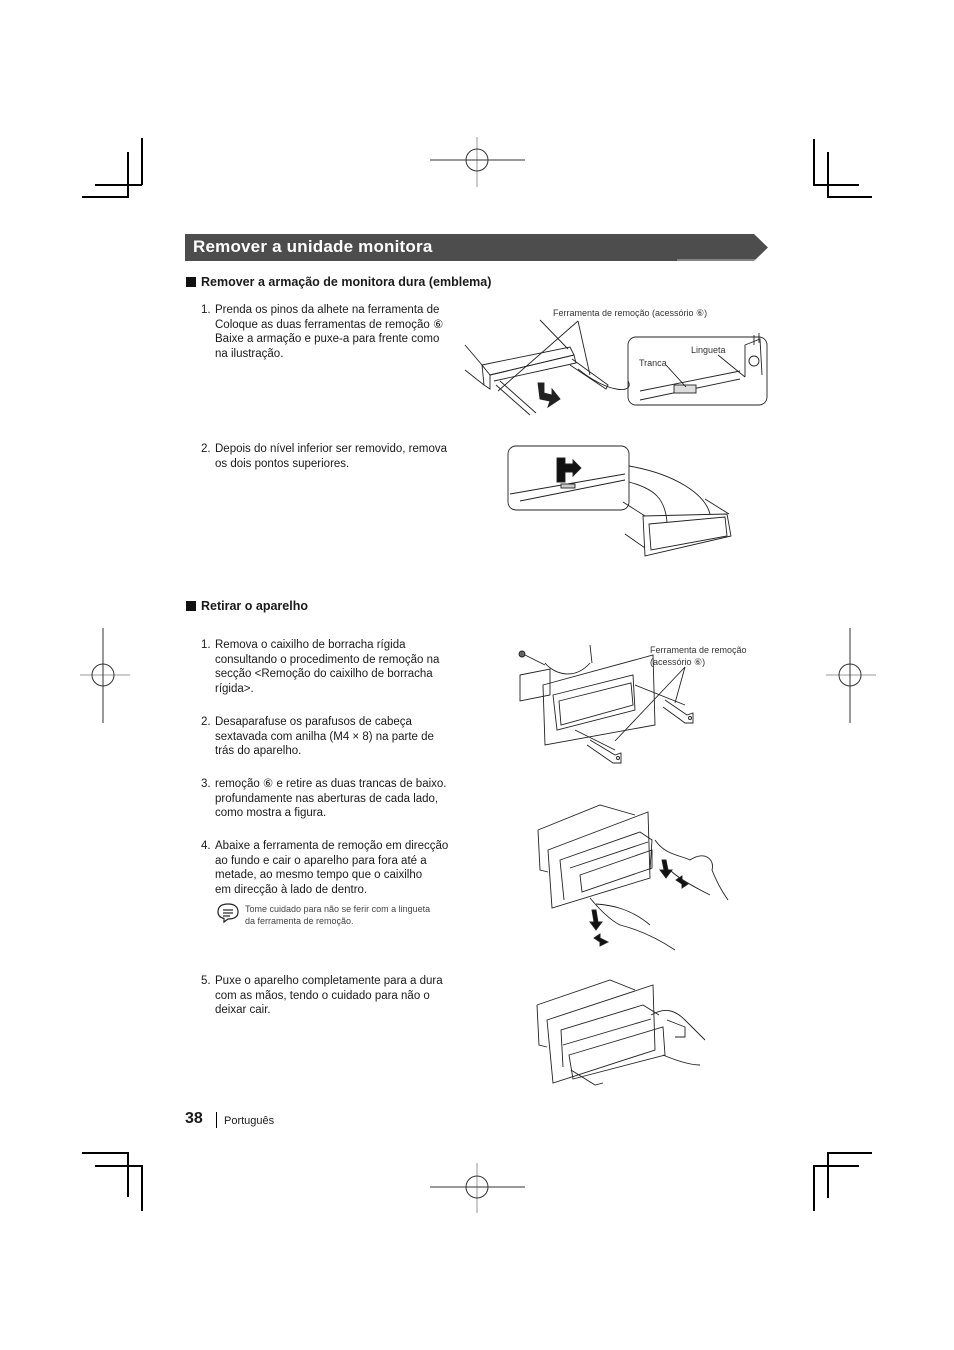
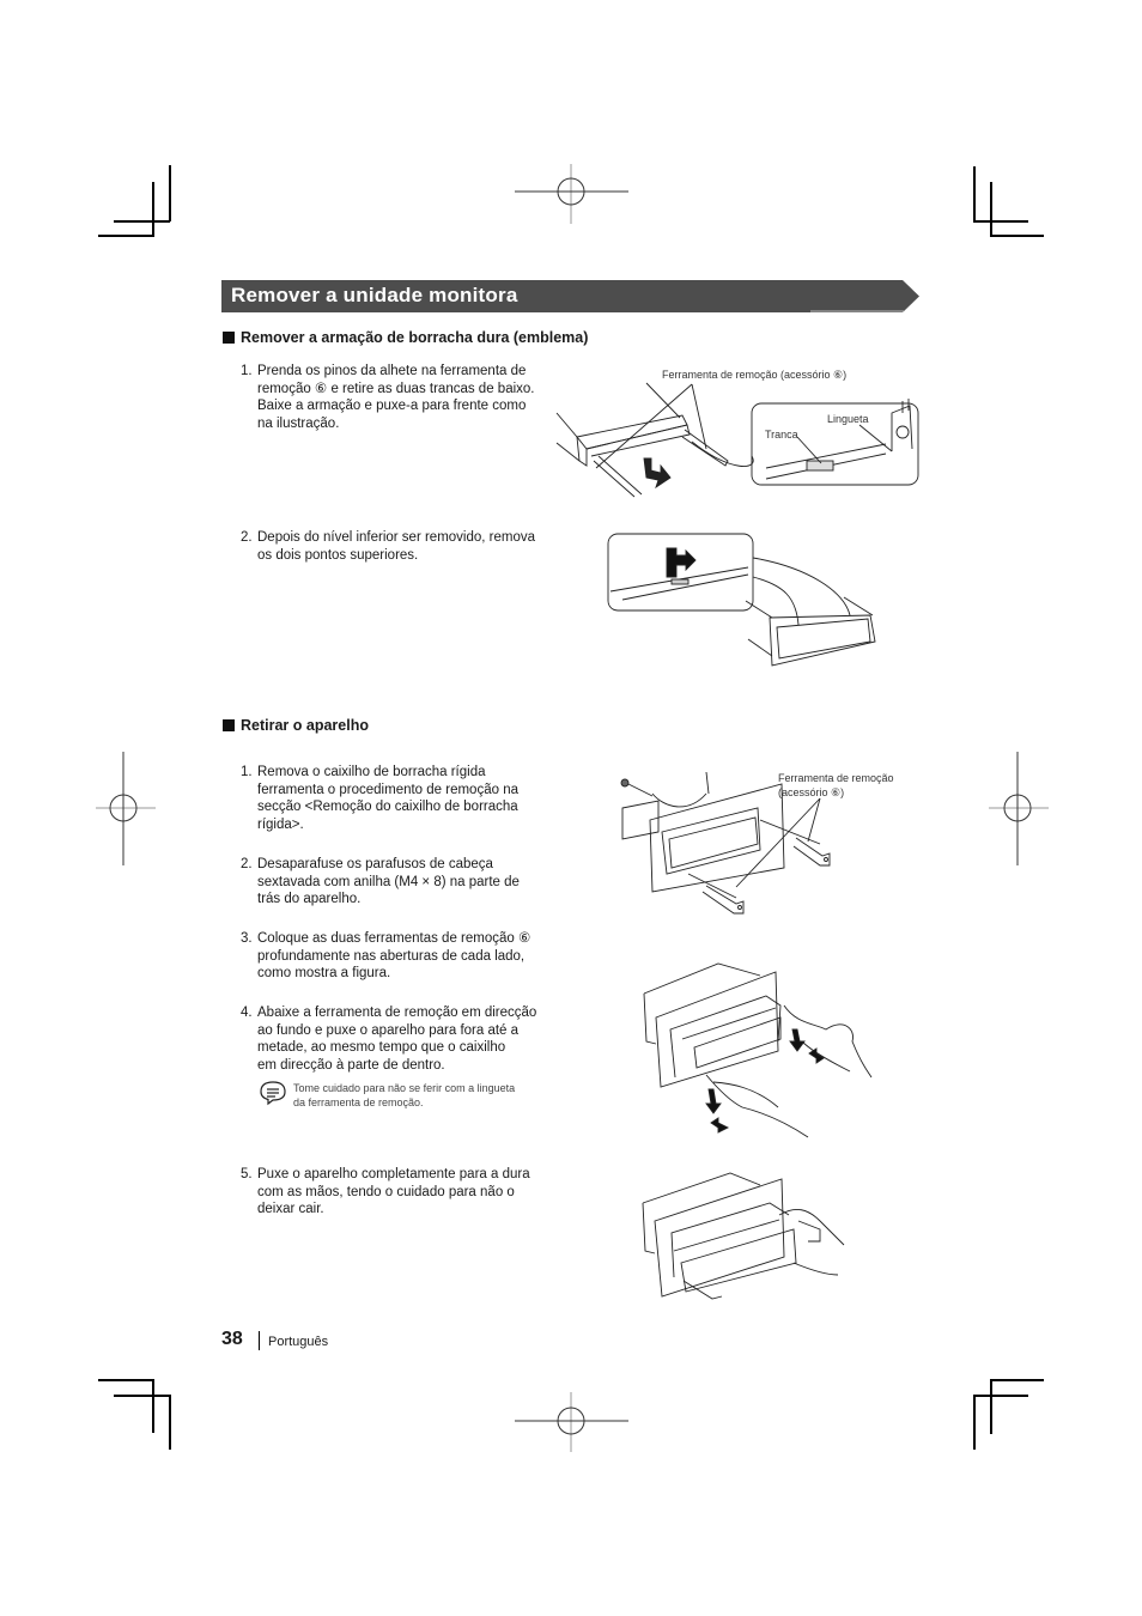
  Remover a unidade monitora
- Remover a armação de monitora dura (emblema)
+ Remover a armação de borracha dura (emblema)
  1.
  Prenda os pinos da alhete na ferramenta de
- Coloque as duas ferramentas de remoção ⑥
+ remoção ⑥ e retire as duas trancas de baixo.
  Baixe a armação e puxe-a para frente como
  na ilustração.
  2.
  Depois do nível inferior ser removido, remova
  os dois pontos superiores.
  Ferramenta de remoção (acessório ⑥)
  Tranca
  Lingueta
  Retirar o aparelho
  1.
  Remova o caixilho de borracha rígida
- consultando o procedimento de remoção na
+ ferramenta o procedimento de remoção na
  secção <Remoção do caixilho de borracha
  rígida>.
  2.
  Desaparafuse os parafusos de cabeça
  sextavada com anilha (M4 × 8) na parte de
  trás do aparelho.
  3.
- remoção ⑥ e retire as duas trancas de baixo.
+ Coloque as duas ferramentas de remoção ⑥
  profundamente nas aberturas de cada lado,
  como mostra a figura.
  4.
  Abaixe a ferramenta de remoção em direcção
- ao fundo e cair o aparelho para fora até a
+ ao fundo e puxe o aparelho para fora até a
  metade, ao mesmo tempo que o caixilho
- em direcção à lado de dentro.
+ em direcção à parte de dentro.
  Tome cuidado para não se ferir com a lingueta
  da ferramenta de remoção.
  5.
  Puxe o aparelho completamente para a dura
  com as mãos, tendo o cuidado para não o
  deixar cair.
  Ferramenta de remoção
  (acessório ⑥)
  38
  Português
